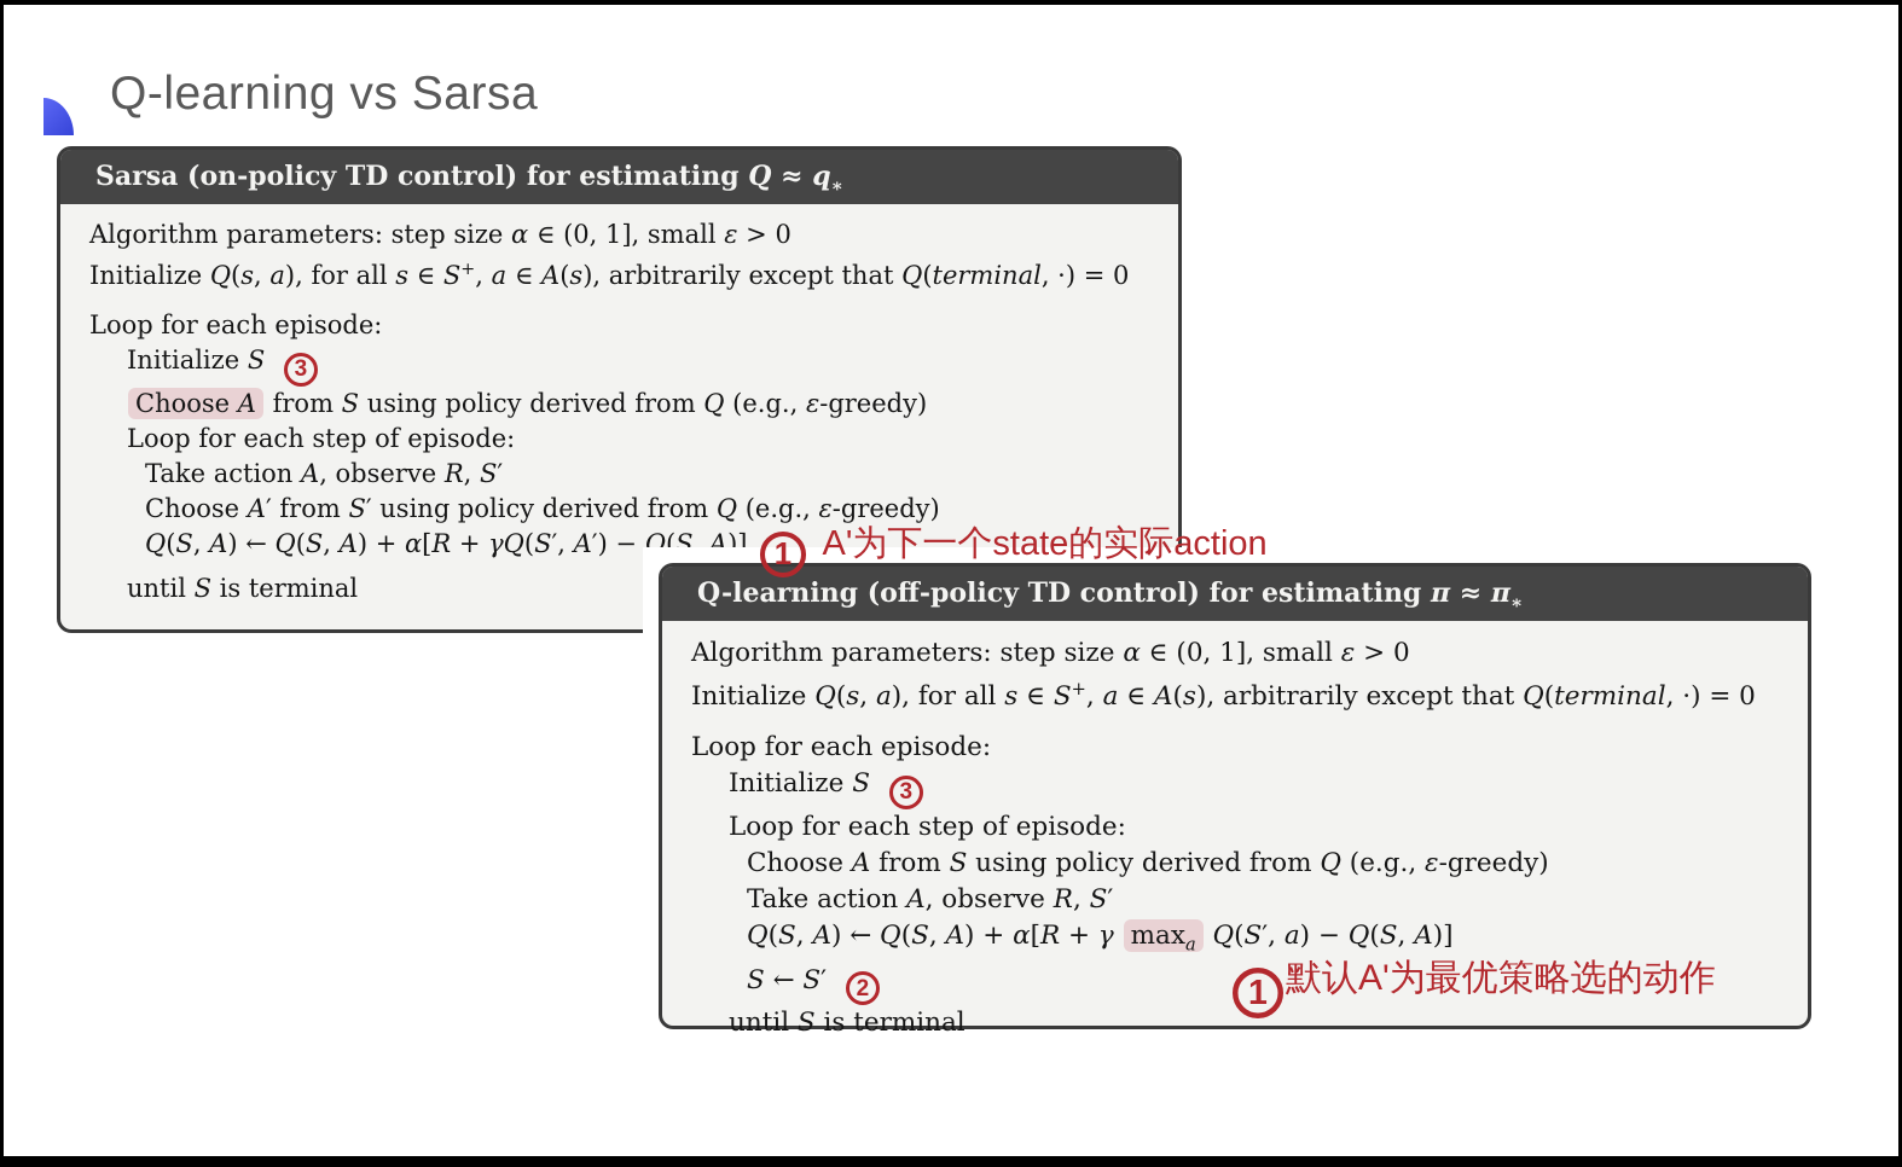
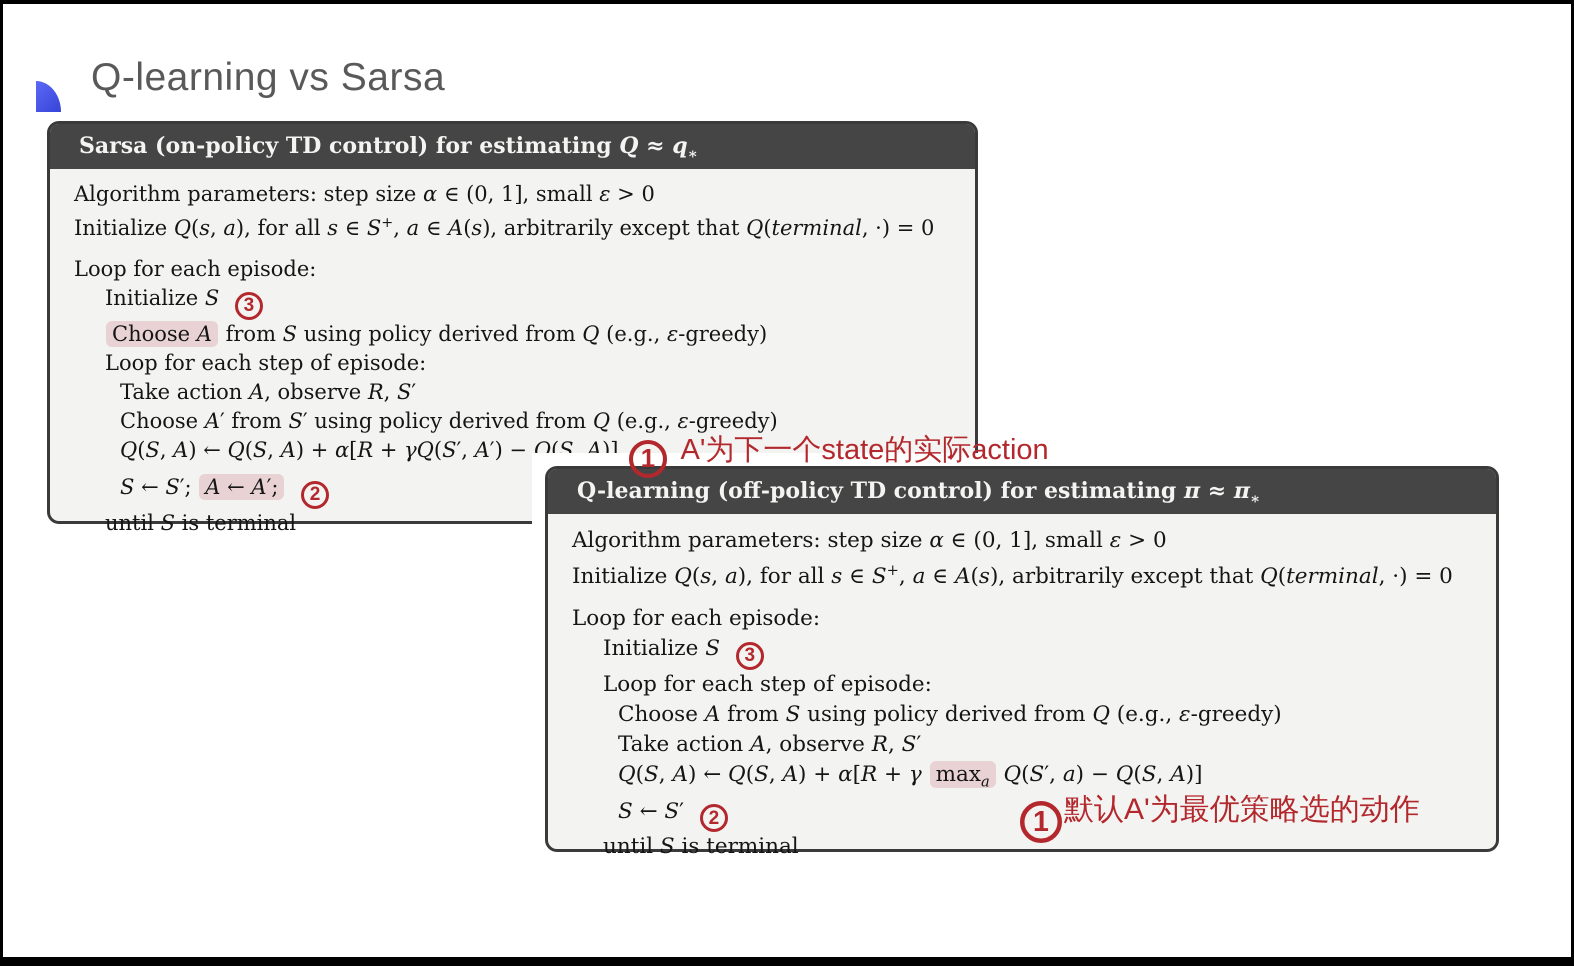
  Q-learning vs Sarsa
  Sarsa (on-policy TD control) for estimating Q ≈ q∗
  Algorithm parameters: step size α ∈ (0, 1], small ε > 0
  Initialize Q(s, a), for all s ∈ S+, a ∈ A(s), arbitrarily except that Q(terminal, ·) = 0
  Loop for each episode:
  Initialize S 3
  Choose A from S using policy derived from Q (e.g., ε-greedy)
  Loop for each step of episode:
  Take action A, observe R, S′
  Choose A′ from S′ using policy derived from Q (e.g., ε-greedy)
  Q(S, A) ← Q(S, A) + α[R + γQ(S′, A′) − Q(S A)] 1 A'为下一个state的实际action
+ S ← S′; A ← A′; 2
  until S is terminal
  Q-learning (off-policy TD control) for estimating π ≈ π∗
  Algorithm parameters: step size α ∈ (0, 1], small ε > 0
  Initialize Q(s, a), for all s ∈ S+, a ∈ A(s), arbitrarily except that Q(terminal, ·) = 0
  Loop for each episode:
  Initialize S 3
  Loop for each step of episode:
  Choose A from S using policy derived from Q (e.g., ε-greedy)
  Take action A, observe R, S′
  Q(S, A) ← Q(S, A) + α[R + γ maxa Q(S′, a) − Q(S, A)]
  S ← S′ 2
  until S is terminal
  1 默认A'为最优策略选的动作
